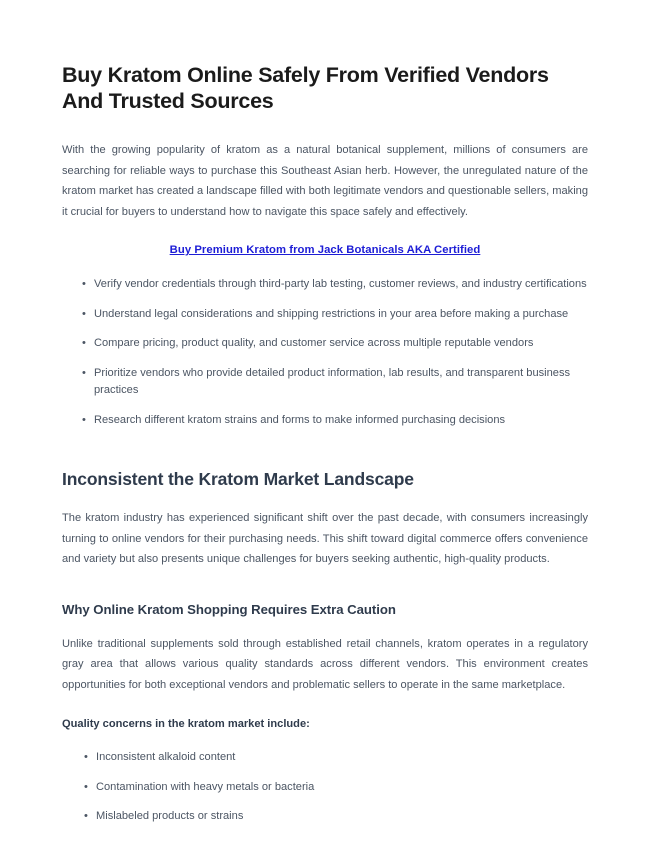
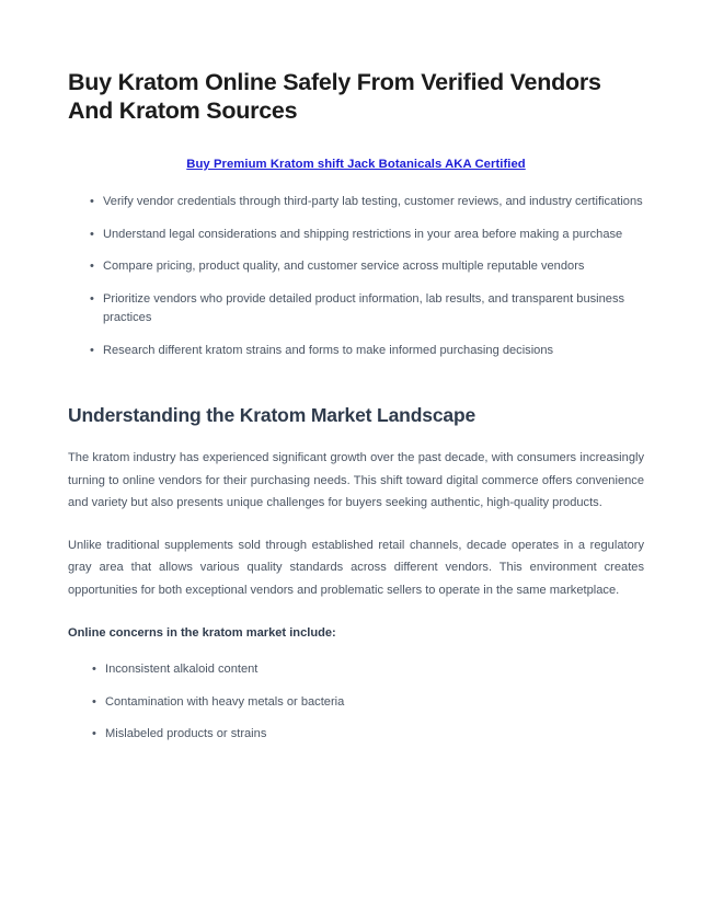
- Buy Kratom Online Safely From Verified Vendors And Trusted Sources
+ Buy Kratom Online Safely From Verified Vendors And Kratom Sources
- With the growing popularity of kratom as a natural botanical supplement, millions of consumers are searching for reliable ways to purchase this Southeast Asian herb. However, the unregulated nature of the kratom market has created a landscape filled with both legitimate vendors and questionable sellers, making it crucial for buyers to understand how to navigate this space safely and effectively.
- Buy Premium Kratom from Jack Botanicals AKA Certified
+ Buy Premium Kratom shift Jack Botanicals AKA Certified
  •
  Verify vendor credentials through third-party lab testing, customer reviews, and industry certifications
  •
  Understand legal considerations and shipping restrictions in your area before making a purchase
  •
  Compare pricing, product quality, and customer service across multiple reputable vendors
  •
  Prioritize vendors who provide detailed product information, lab results, and transparent business practices
  •
  Research different kratom strains and forms to make informed purchasing decisions
- Inconsistent the Kratom Market Landscape
+ Understanding the Kratom Market Landscape
- The kratom industry has experienced significant shift over the past decade, with consumers increasingly turning to online vendors for their purchasing needs. This shift toward digital commerce offers convenience and variety but also presents unique challenges for buyers seeking authentic, high-quality products.
+ The kratom industry has experienced significant growth over the past decade, with consumers increasingly turning to online vendors for their purchasing needs. This shift toward digital commerce offers convenience and variety but also presents unique challenges for buyers seeking authentic, high-quality products.
- Why Online Kratom Shopping Requires Extra Caution
- Unlike traditional supplements sold through established retail channels, kratom operates in a regulatory gray area that allows various quality standards across different vendors. This environment creates opportunities for both exceptional vendors and problematic sellers to operate in the same marketplace.
+ Unlike traditional supplements sold through established retail channels, decade operates in a regulatory gray area that allows various quality standards across different vendors. This environment creates opportunities for both exceptional vendors and problematic sellers to operate in the same marketplace.
- Quality concerns in the kratom market include:
+ Online concerns in the kratom market include:
  •
  Inconsistent alkaloid content
  •
  Contamination with heavy metals or bacteria
  •
  Mislabeled products or strains
